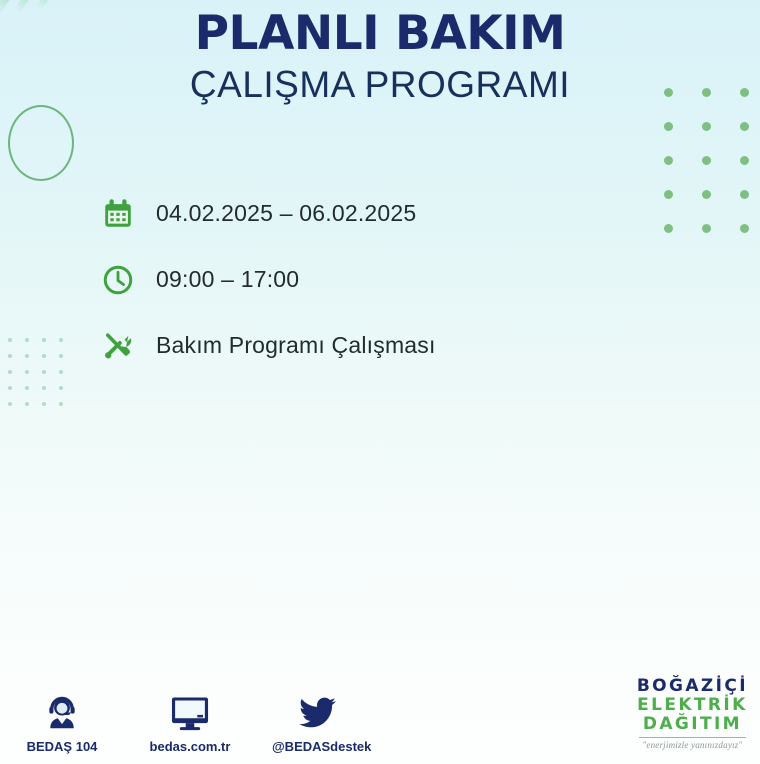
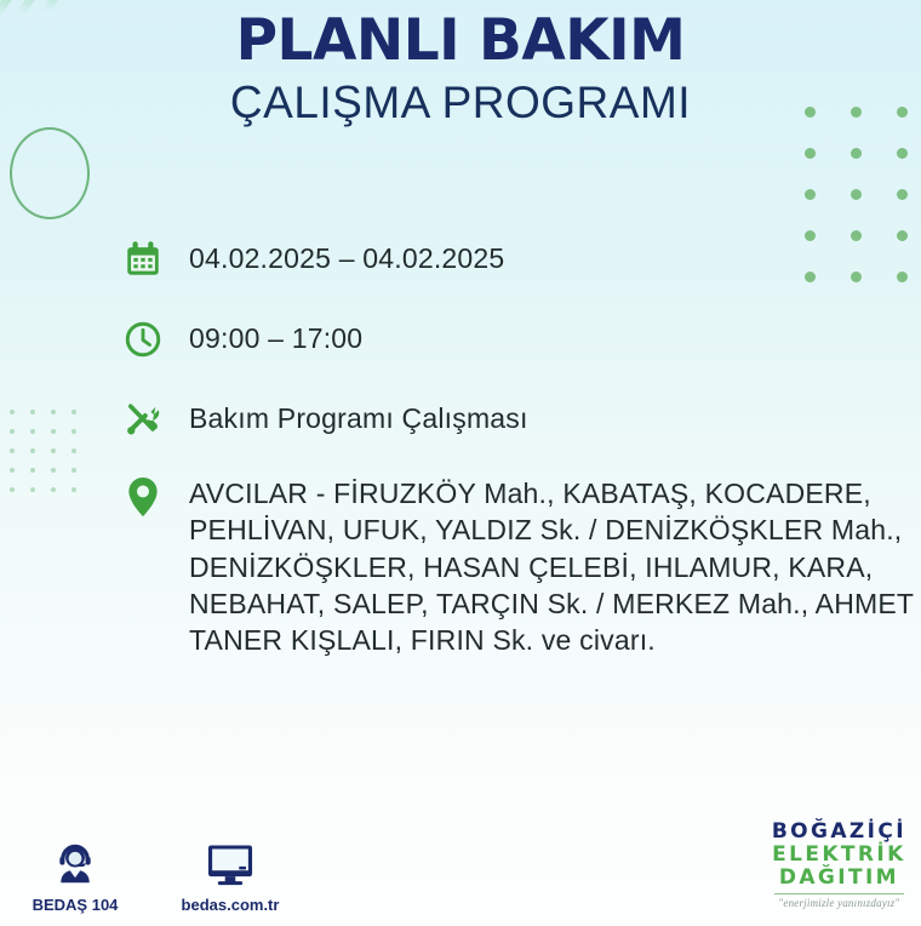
  PLANLI BAKIM
  ÇALIŞMA PROGRAMI
- 04.02.2025 – 06.02.2025
+ 04.02.2025 – 04.02.2025
  09:00 – 17:00
  Bakım Programı Çalışması
+ AVCILAR - FİRUZKÖY Mah., KABATAŞ, KOCADERE, PEHLİVAN, UFUK, YALDIZ Sk. / DENİZKÖŞKLER Mah., DENİZKÖŞKLER, HASAN ÇELEBİ, IHLAMUR, KARA, NEBAHAT, SALEP, TARÇIN Sk. / MERKEZ Mah., AHMET TANER KIŞLALI, FIRIN Sk. ve civarı.
  BEDAŞ 104
  bedas.com.tr
- @BEDASdestek
  BOĞAZİÇİ
  ELEKTRİK
  DAĞITIM
  "enerjimizle yanınızdayız"
